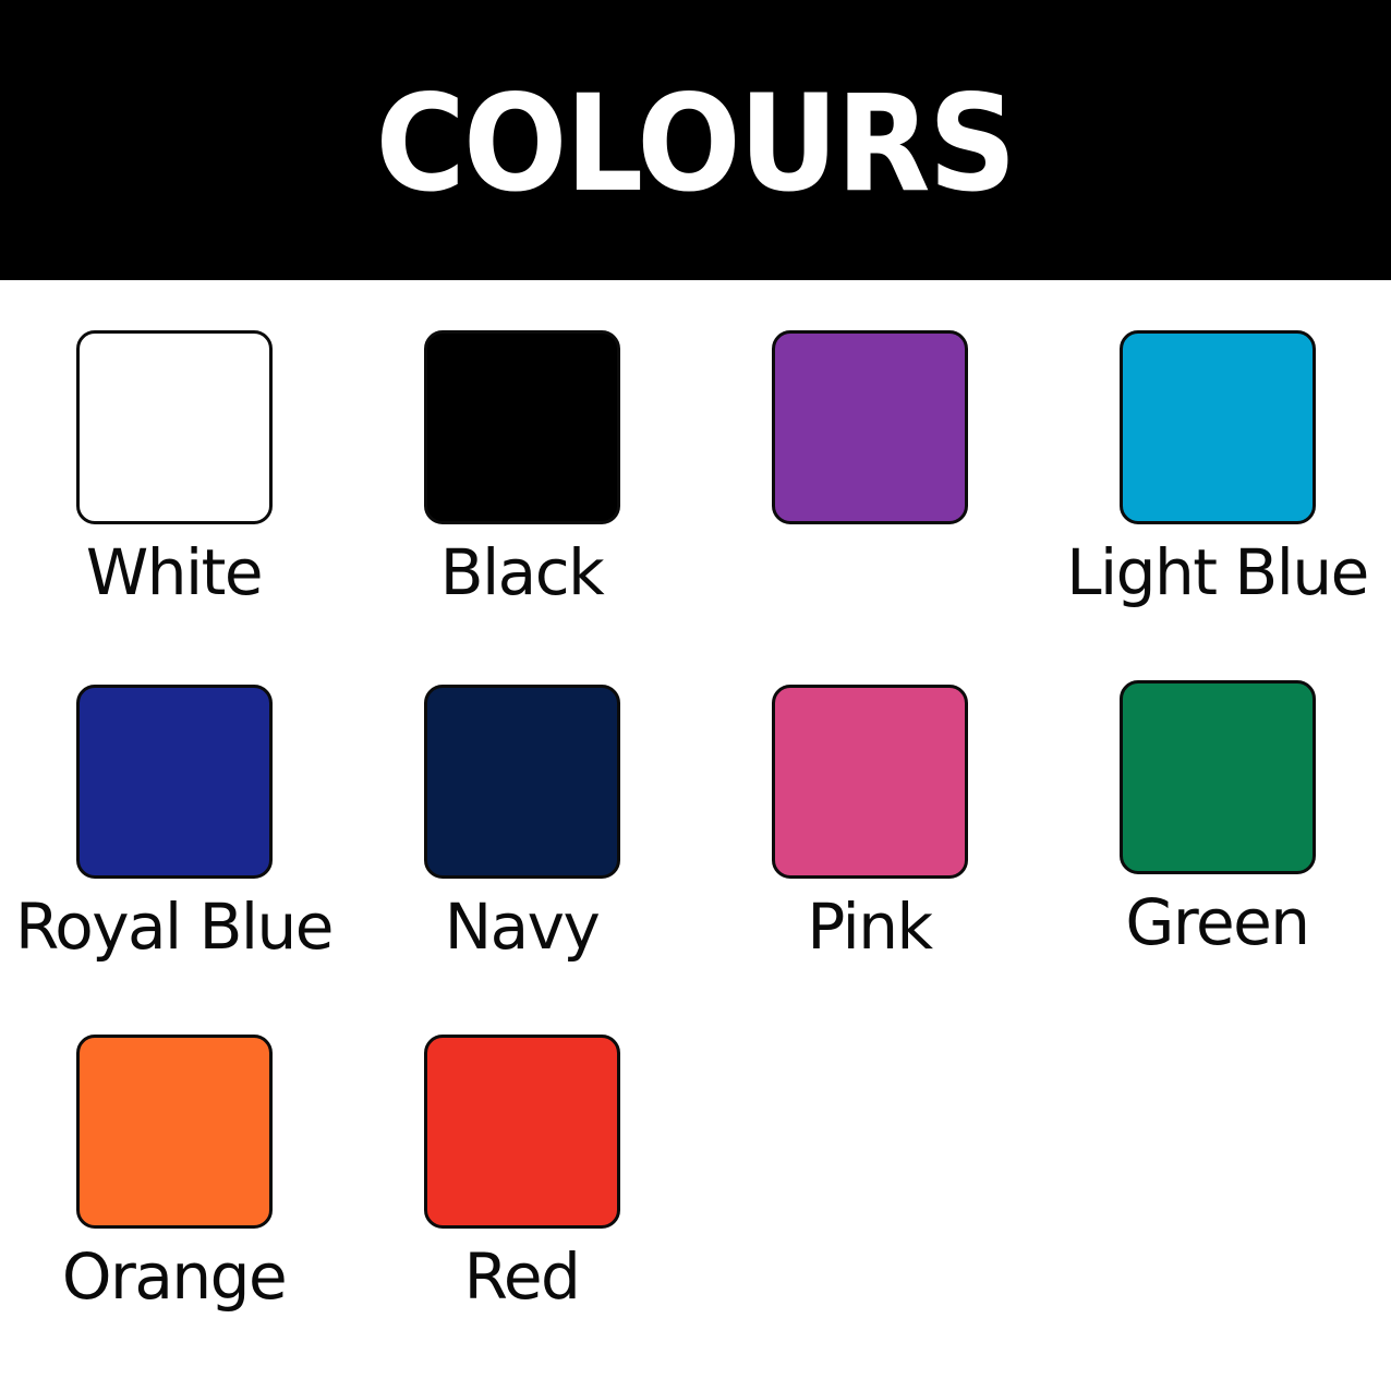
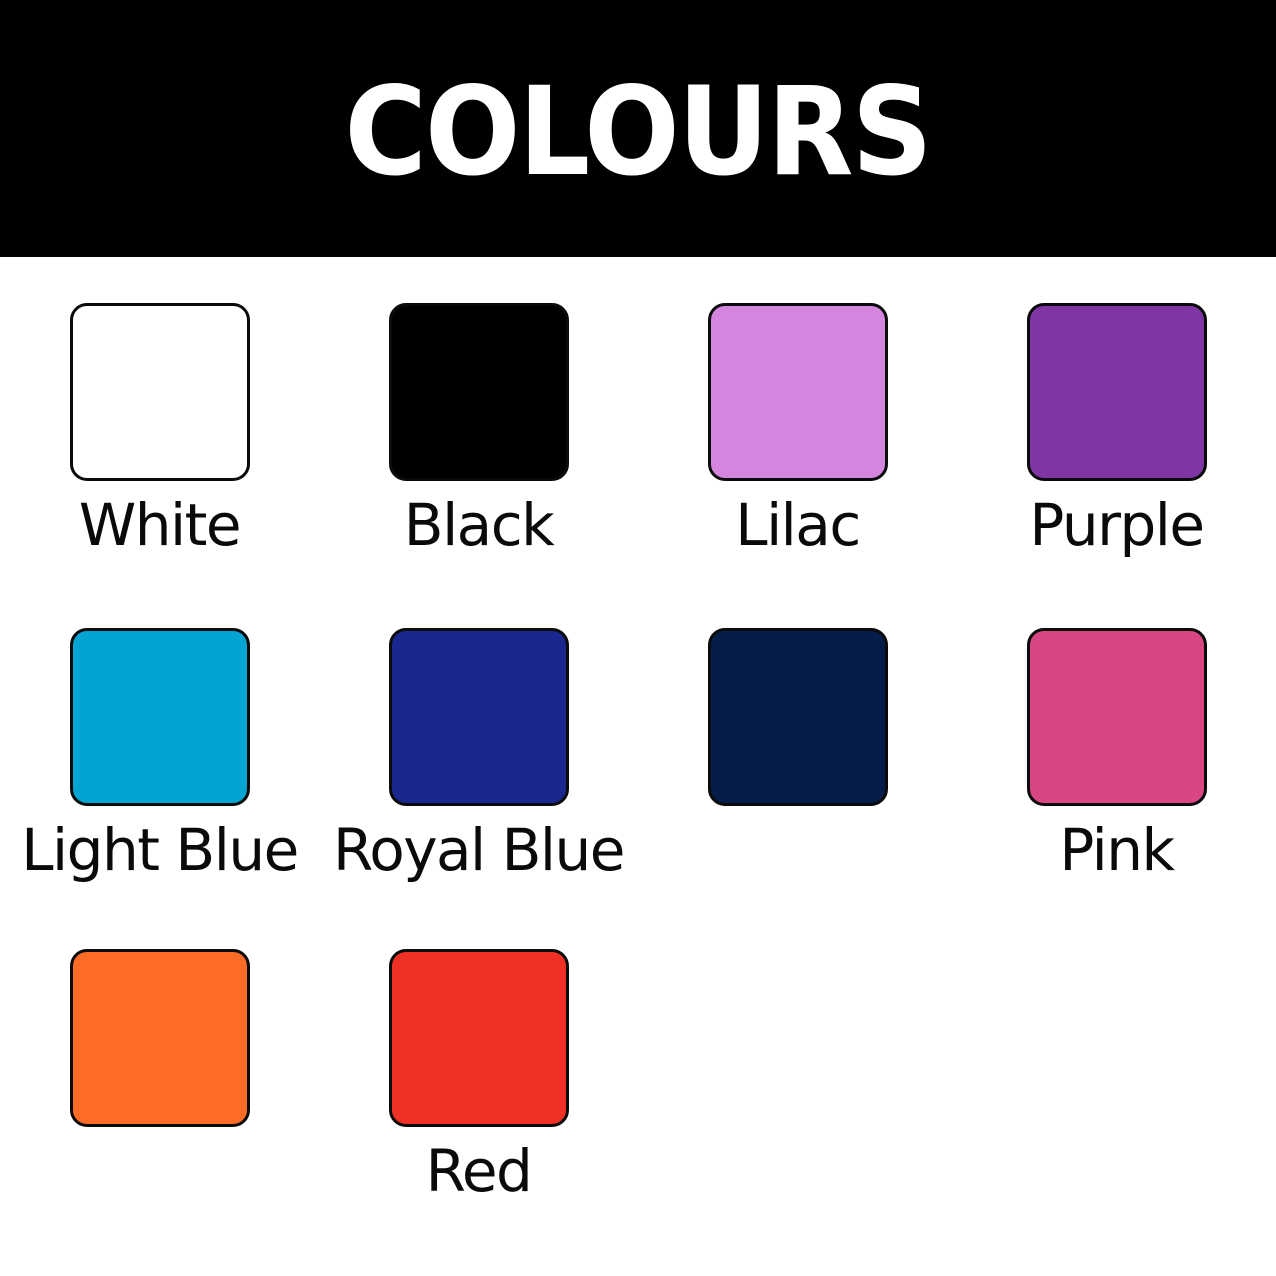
  COLOURS
  White
  Black
+ Lilac
+ Purple
  Light Blue
  Royal Blue
- Navy
  Pink
- Green
- Orange
  Red
